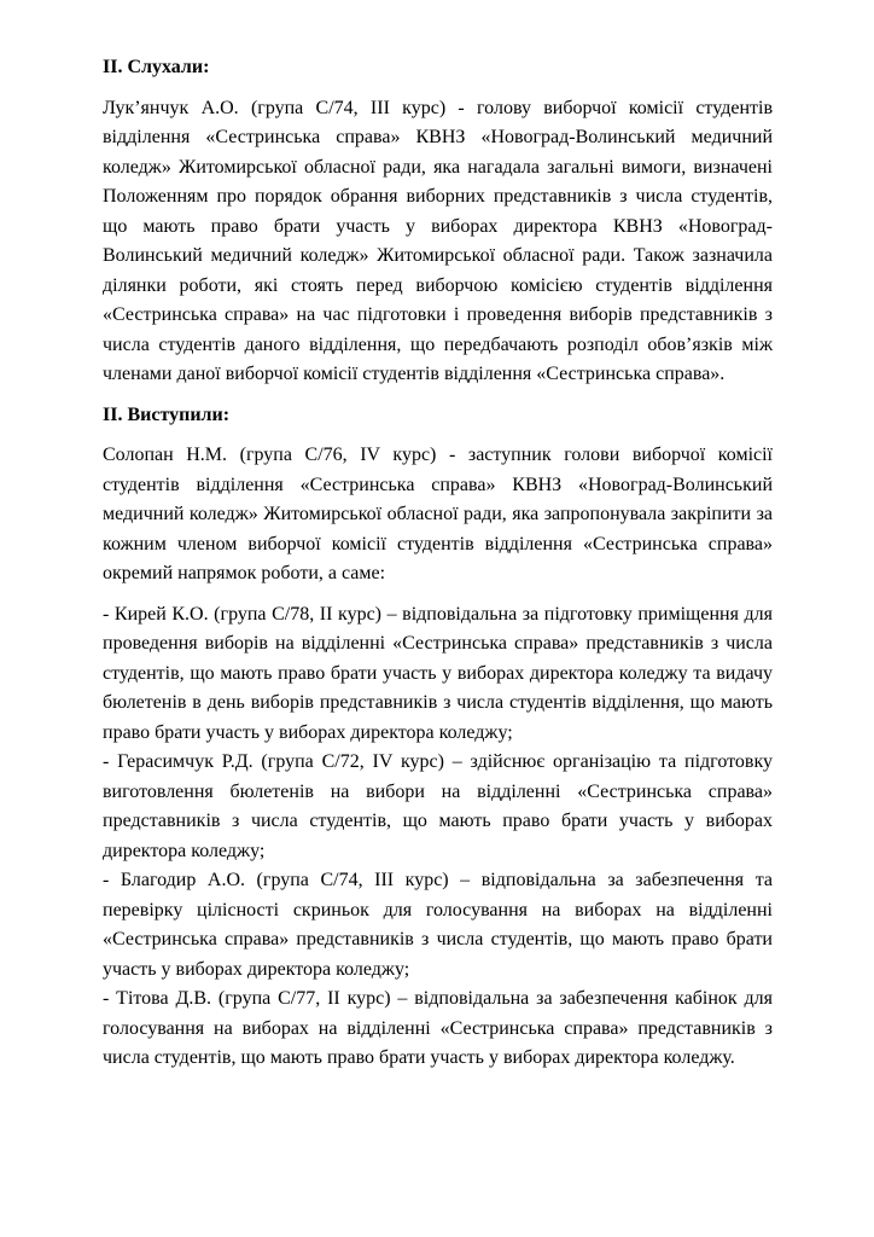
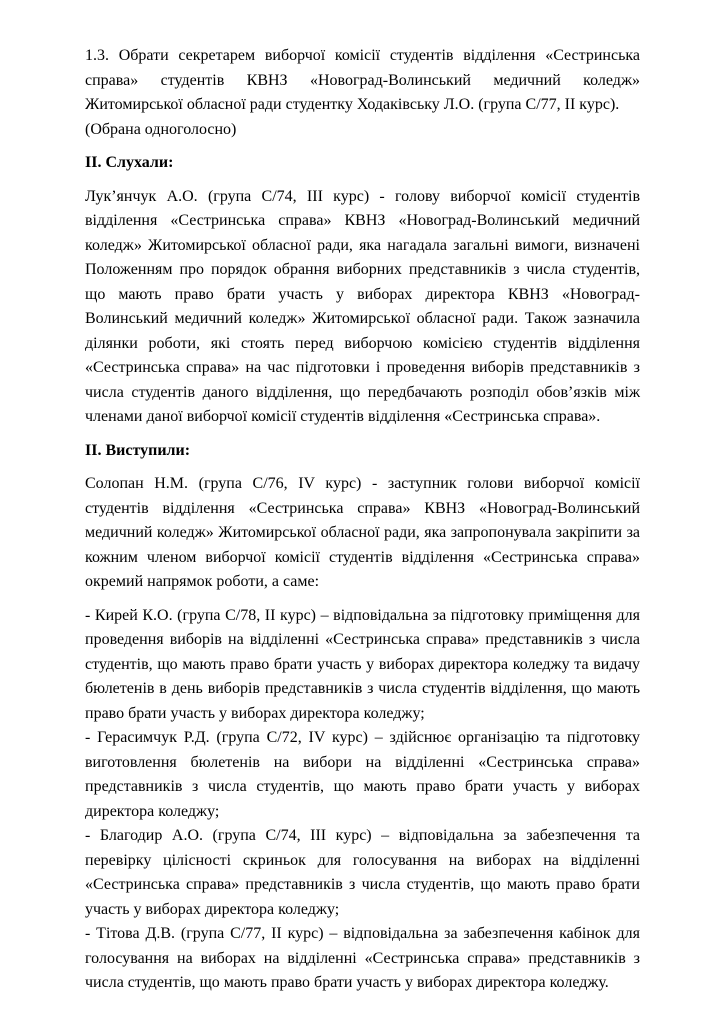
+ 1.3. Обрати секретарем виборчої комісії студентів відділення «Сестринська справа» студентів КВНЗ «Новоград-Волинський медичний коледж» Житомирської обласної ради студентку Ходаківську Л.О. (група С/77, II курс).
+ (Обрана одноголосно)
  II. Слухали:
  Лук’янчук А.О. (група С/74, III курс) - голову виборчої комісії студентів відділення «Сестринська справа» КВНЗ «Новоград-Волинський медичний коледж» Житомирської обласної ради, яка нагадала загальні вимоги, визначені Положенням про порядок обрання виборних представників з числа студентів, що мають право брати участь у виборах директора КВНЗ «Новоград-Волинський медичний коледж» Житомирської обласної ради. Також зазначила ділянки роботи, які стоять перед виборчою комісією студентів відділення «Сестринська справа» на час підготовки і проведення виборів представників з числа студентів даного відділення, що передбачають розподіл обов’язків між членами даної виборчої комісії студентів відділення «Сестринська справа».
  II. Виступили:
  Солопан Н.М. (група С/76, IV курс) - заступник голови виборчої комісії студентів відділення «Сестринська справа» КВНЗ «Новоград-Волинський медичний коледж» Житомирської обласної ради, яка запропонувала закріпити за кожним членом виборчої комісії студентів відділення «Сестринська справа» окремий напрямок роботи, а саме:
  - Кирей К.О. (група С/78, II курс) – відповідальна за підготовку приміщення для проведення виборів на відділенні «Сестринська справа» представників з числа студентів, що мають право брати участь у виборах директора коледжу та видачу бюлетенів в день виборів представників з числа студентів відділення, що мають право брати участь у виборах директора коледжу;
  - Герасимчук Р.Д. (група С/72, IV курс) – здійснює організацію та підготовку виготовлення бюлетенів на вибори на відділенні «Сестринська справа» представників з числа студентів, що мають право брати участь у виборах директора коледжу;
  - Благодир А.О. (група С/74, III курс) – відповідальна за забезпечення та перевірку цілісності скриньок для голосування на виборах на відділенні «Сестринська справа» представників з числа студентів, що мають право брати участь у виборах директора коледжу;
  - Тітова Д.В. (група С/77, II курс) – відповідальна за забезпечення кабінок для голосування на виборах на відділенні «Сестринська справа» представників з числа студентів, що мають право брати участь у виборах директора коледжу.
